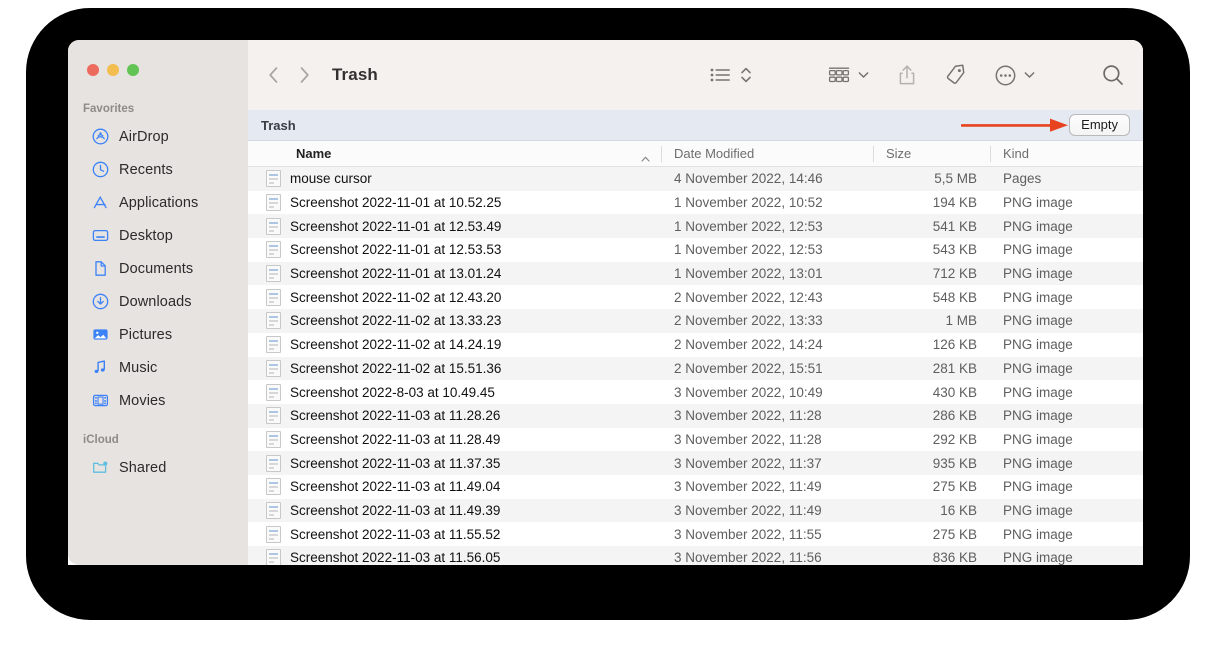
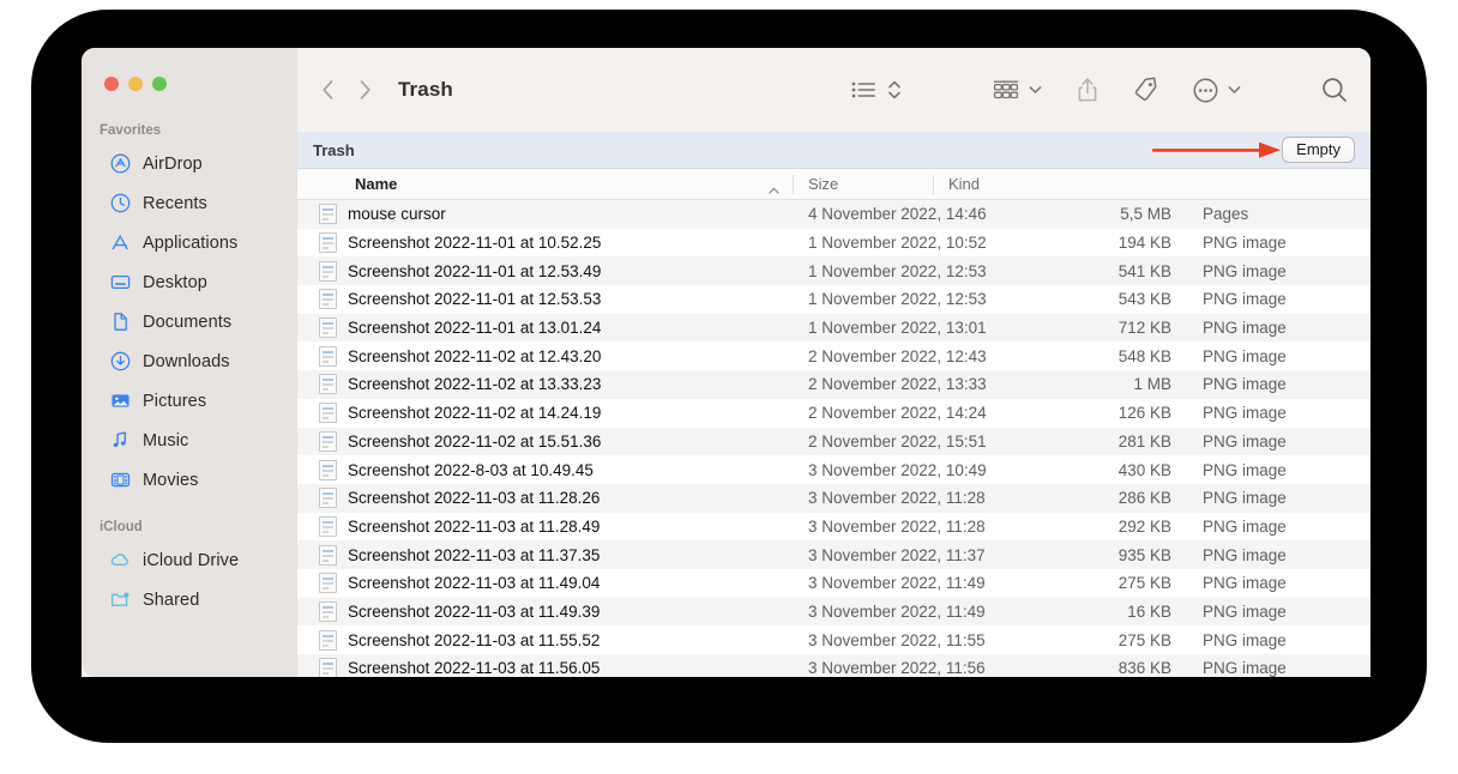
  Favorites
  AirDrop
  Recents
  Applications
  Desktop
  Documents
  Downloads
  Pictures
  Music
  Movies
  iCloud
+ iCloud Drive
  Shared
  Trash
  Trash
  Empty
  Name
- Date Modified
  Size
  Kind
  mouse cursor
  4 November 2022, 14:46
  5,5 MB
  Pages
  Screenshot 2022-11-01 at 10.52.25
  1 November 2022, 10:52
  194 KB
  PNG image
  Screenshot 2022-11-01 at 12.53.49
  1 November 2022, 12:53
  541 KB
  PNG image
  Screenshot 2022-11-01 at 12.53.53
  1 November 2022, 12:53
  543 KB
  PNG image
  Screenshot 2022-11-01 at 13.01.24
  1 November 2022, 13:01
  712 KB
  PNG image
  Screenshot 2022-11-02 at 12.43.20
  2 November 2022, 12:43
  548 KB
  PNG image
  Screenshot 2022-11-02 at 13.33.23
  2 November 2022, 13:33
  1 MB
  PNG image
  Screenshot 2022-11-02 at 14.24.19
  2 November 2022, 14:24
  126 KB
  PNG image
  Screenshot 2022-11-02 at 15.51.36
  2 November 2022, 15:51
  281 KB
  PNG image
  Screenshot 2022-8-03 at 10.49.45
  3 November 2022, 10:49
  430 KB
  PNG image
  Screenshot 2022-11-03 at 11.28.26
  3 November 2022, 11:28
  286 KB
  PNG image
  Screenshot 2022-11-03 at 11.28.49
  3 November 2022, 11:28
  292 KB
  PNG image
  Screenshot 2022-11-03 at 11.37.35
  3 November 2022, 11:37
  935 KB
  PNG image
  Screenshot 2022-11-03 at 11.49.04
  3 November 2022, 11:49
  275 KB
  PNG image
  Screenshot 2022-11-03 at 11.49.39
  3 November 2022, 11:49
  16 KB
  PNG image
  Screenshot 2022-11-03 at 11.55.52
  3 November 2022, 11:55
  275 KB
  PNG image
  Screenshot 2022-11-03 at 11.56.05
  3 November 2022, 11:56
  836 KB
  PNG image
